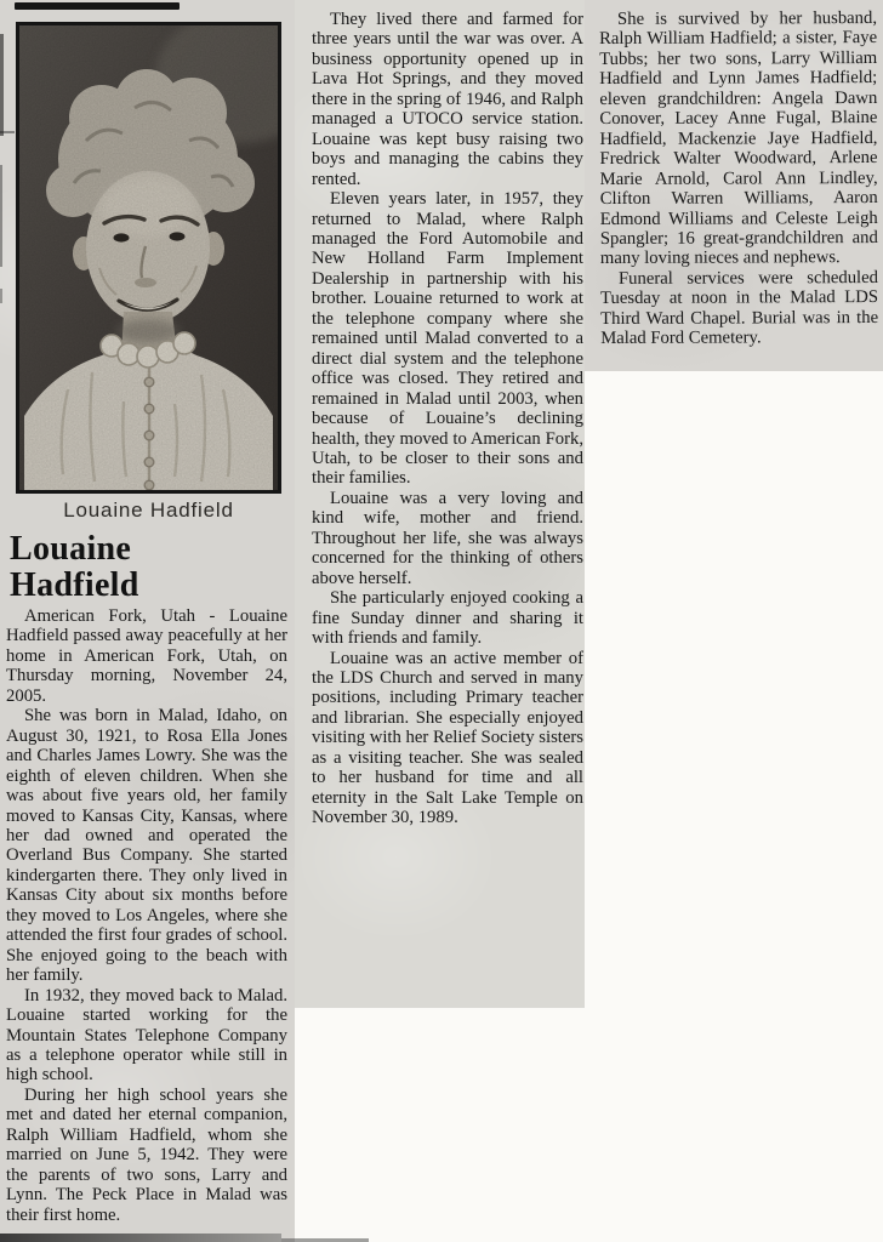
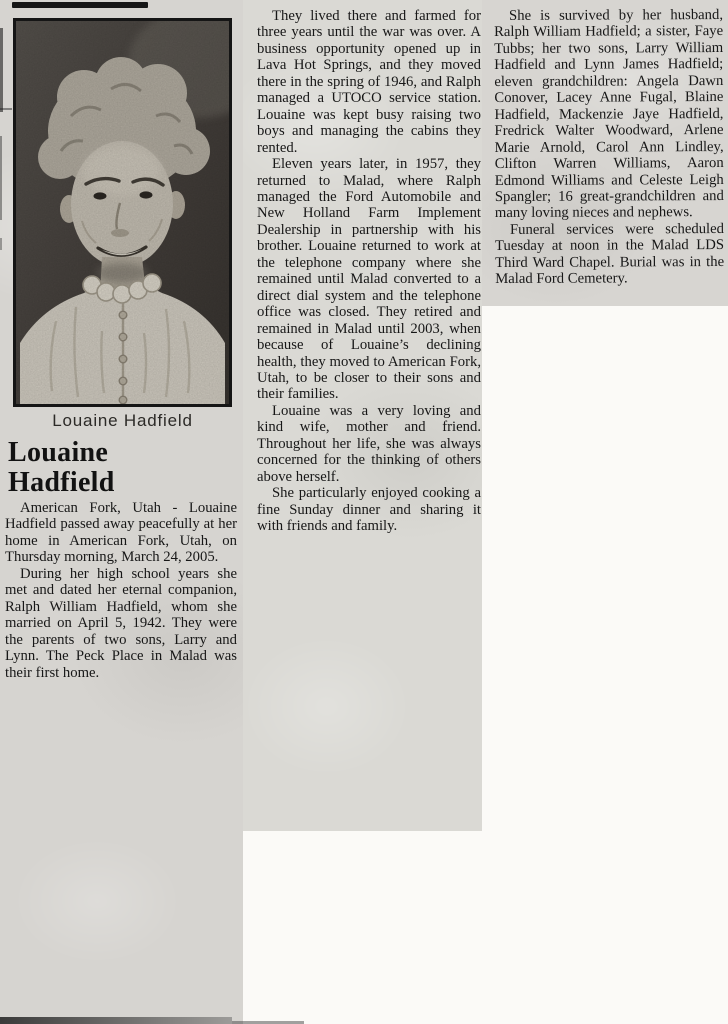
  Louaine Hadfield
  Louaine
  Hadfield
- American Fork, Utah - Louaine Hadfield passed away peacefully at her home in American Fork, Utah, on Thursday morning, November 24, 2005.
+ American Fork, Utah - Louaine Hadfield passed away peacefully at her home in American Fork, Utah, on Thursday morning, March 24, 2005.
- She was born in Malad, Idaho, on August 30, 1921, to Rosa Ella Jones and Charles James Lowry. She was the eighth of eleven children. When she was about five years old, her family moved to Kansas City, Kansas, where her dad owned and operated the Overland Bus Company. She started kindergarten there. They only lived in Kansas City about six months before they moved to Los Angeles, where she attended the first four grades of school. She enjoyed going to the beach with her family.
- In 1932, they moved back to Malad. Louaine started working for the Mountain States Telephone Company as a telephone operator while still in high school.
- During her high school years she met and dated her eternal companion, Ralph William Hadfield, whom she married on June 5, 1942. They were the parents of two sons, Larry and Lynn. The Peck Place in Malad was their first home.
+ During her high school years she met and dated her eternal companion, Ralph William Hadfield, whom she married on April 5, 1942. They were the parents of two sons, Larry and Lynn. The Peck Place in Malad was their first home.
  They lived there and farmed for three years until the war was over. A business opportunity opened up in Lava Hot Springs, and they moved there in the spring of 1946, and Ralph managed a UTOCO service station. Louaine was kept busy raising two boys and managing the cabins they rented.
  Eleven years later, in 1957, they returned to Malad, where Ralph managed the Ford Automobile and New Holland Farm Implement Dealership in partnership with his brother. Louaine returned to work at the telephone company where she remained until Malad converted to a direct dial system and the telephone office was closed. They retired and remained in Malad until 2003, when because of Louaine’s declining health, they moved to American Fork, Utah, to be closer to their sons and their families.
  Louaine was a very loving and kind wife, mother and friend. Throughout her life, she was always concerned for the thinking of others above herself.
  She particularly enjoyed cooking a fine Sunday dinner and sharing it with friends and family.
- Louaine was an active member of the LDS Church and served in many positions, including Primary teacher and librarian. She especially enjoyed visiting with her Relief Society sisters as a visiting teacher. She was sealed to her husband for time and all eternity in the Salt Lake Temple on November 30, 1989.
  She is survived by her husband, Ralph William Hadfield; a sister, Faye Tubbs; her two sons, Larry William Hadfield and Lynn James Hadfield; eleven grandchildren: Angela Dawn Conover, Lacey Anne Fugal, Blaine Hadfield, Mackenzie Jaye Hadfield, Fredrick Walter Woodward, Arlene Marie Arnold, Carol Ann Lindley, Clifton Warren Williams, Aaron Edmond Williams and Celeste Leigh Spangler; 16 great-grandchildren and many loving nieces and nephews.
  Funeral services were scheduled Tuesday at noon in the Malad LDS Third Ward Chapel. Burial was in the Malad Ford Cemetery.
